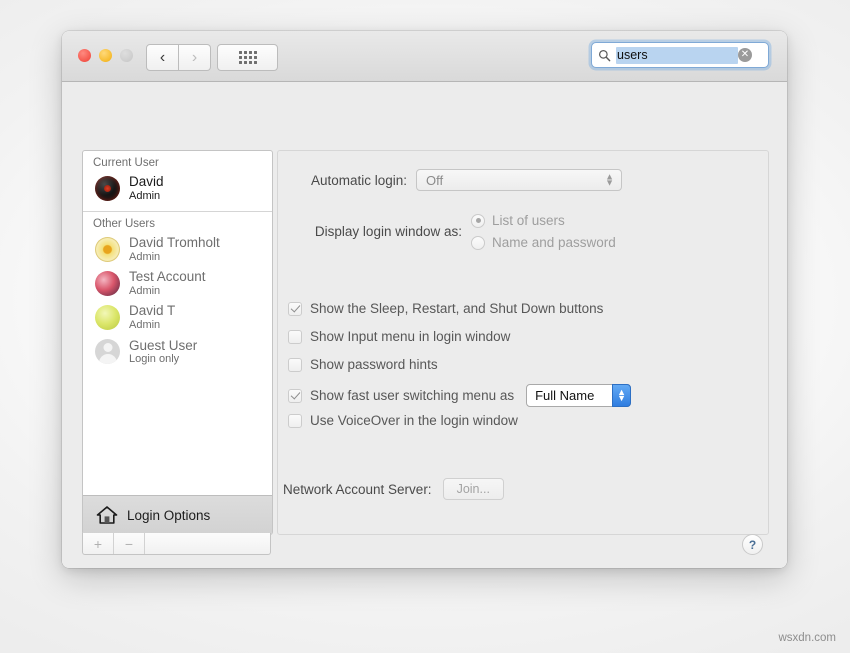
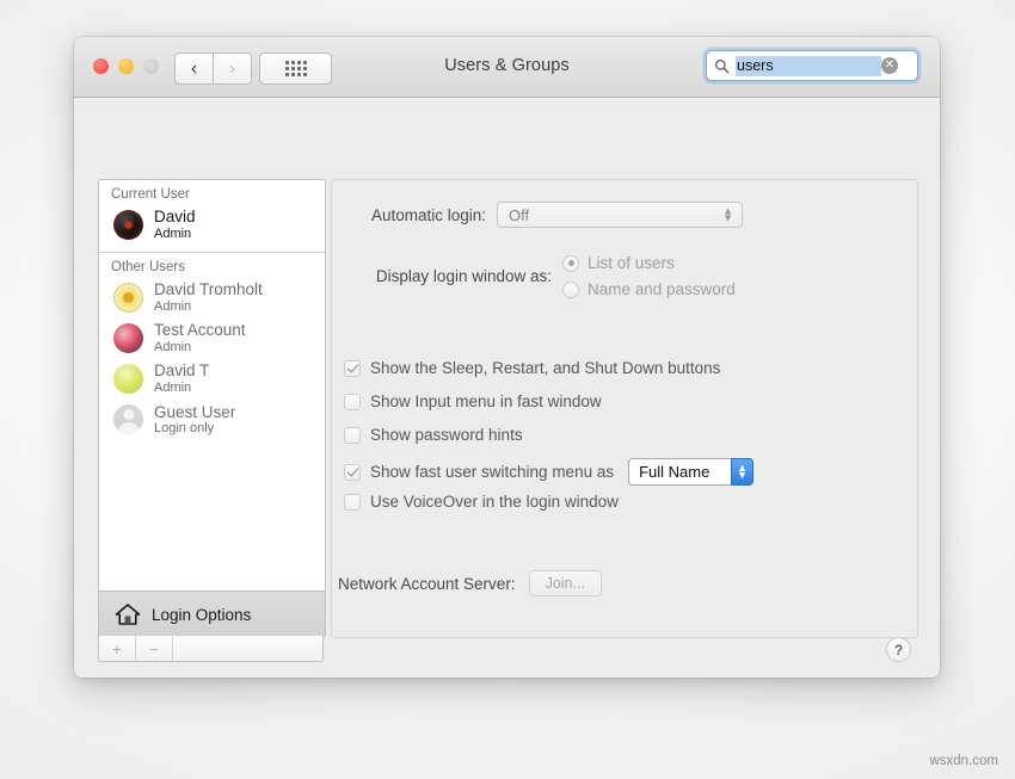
  ‹
  ›
+ Users & Groups
  users
  ✕
  Current User
  David
  Admin
  Other Users
  David Tromholt
  Admin
  Test Account
  Admin
  David T
  Admin
  Guest User
  Login only
  Login Options
  +
  −
  Automatic login:
  Off
  ▲
  ▼
  Display login window as:
  List of users
  Name and password
  Show the Sleep, Restart, and Shut Down buttons
- Show Input menu in login window
+ Show Input menu in fast window
  Show password hints
  Show fast user switching menu as
  Full Name
  ▲
  ▼
  Use VoiceOver in the login window
  Network Account Server:
  Join...
  ?
  wsxdn.com
